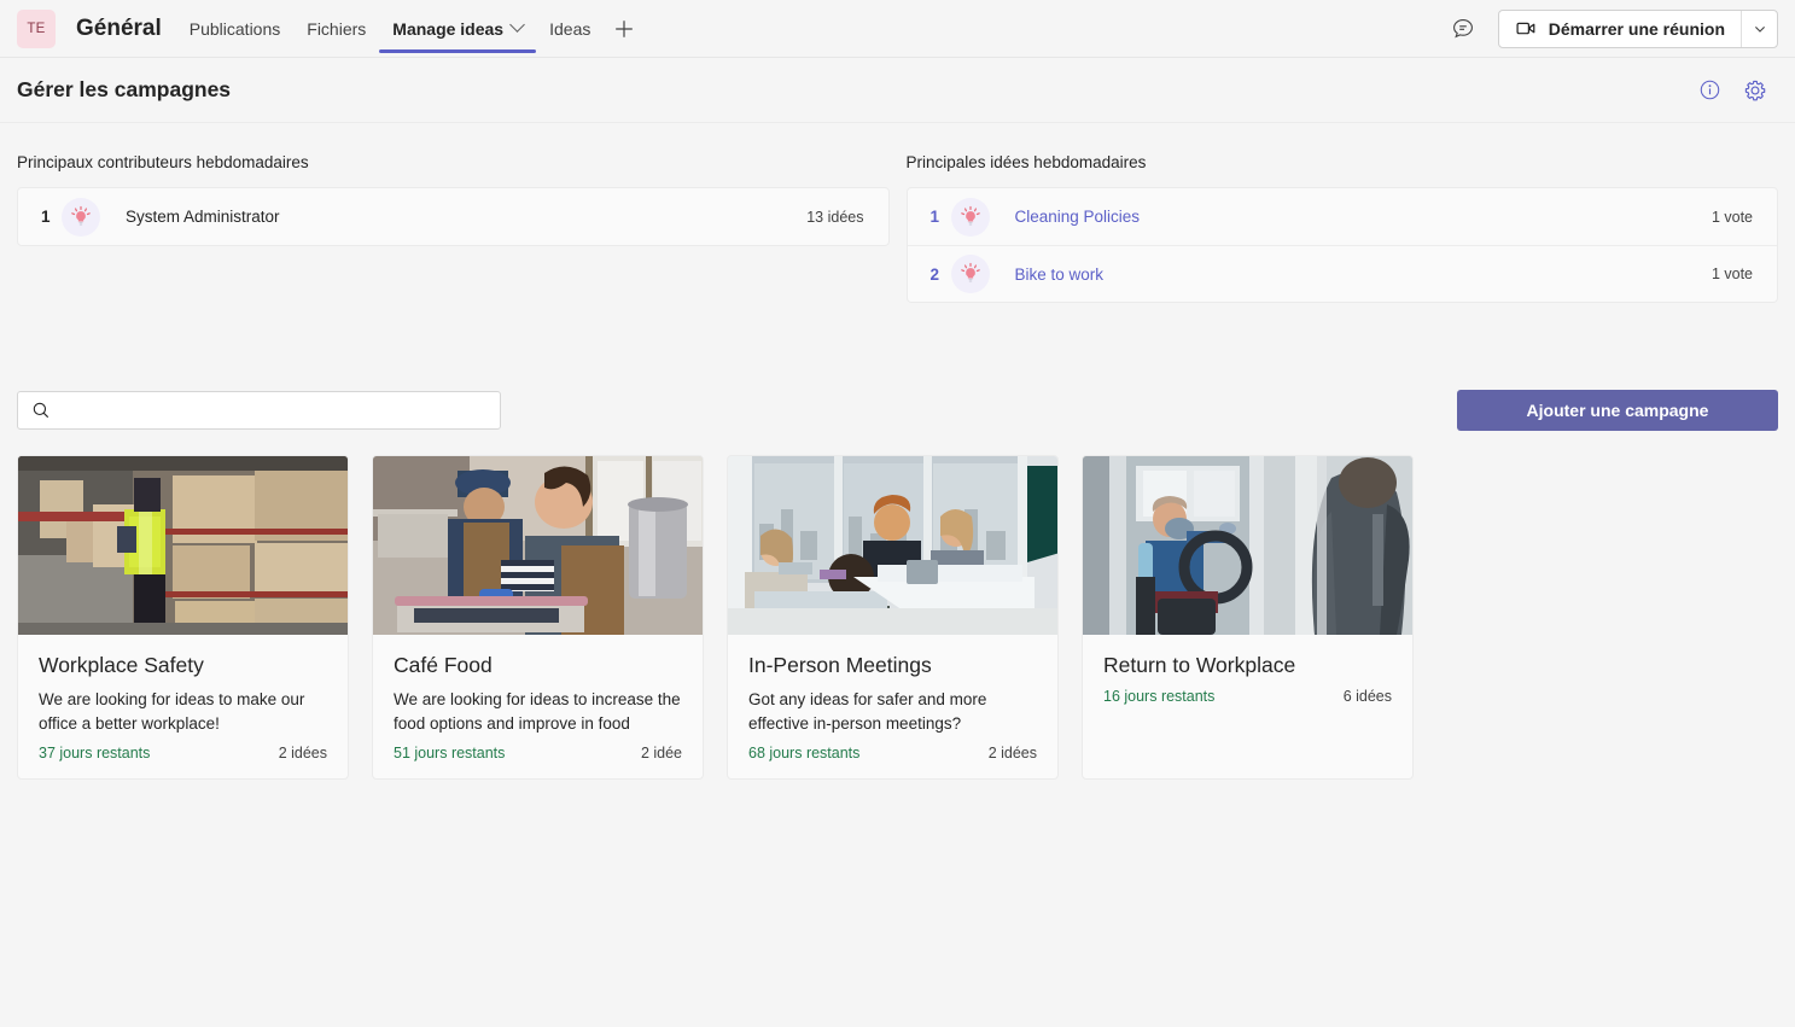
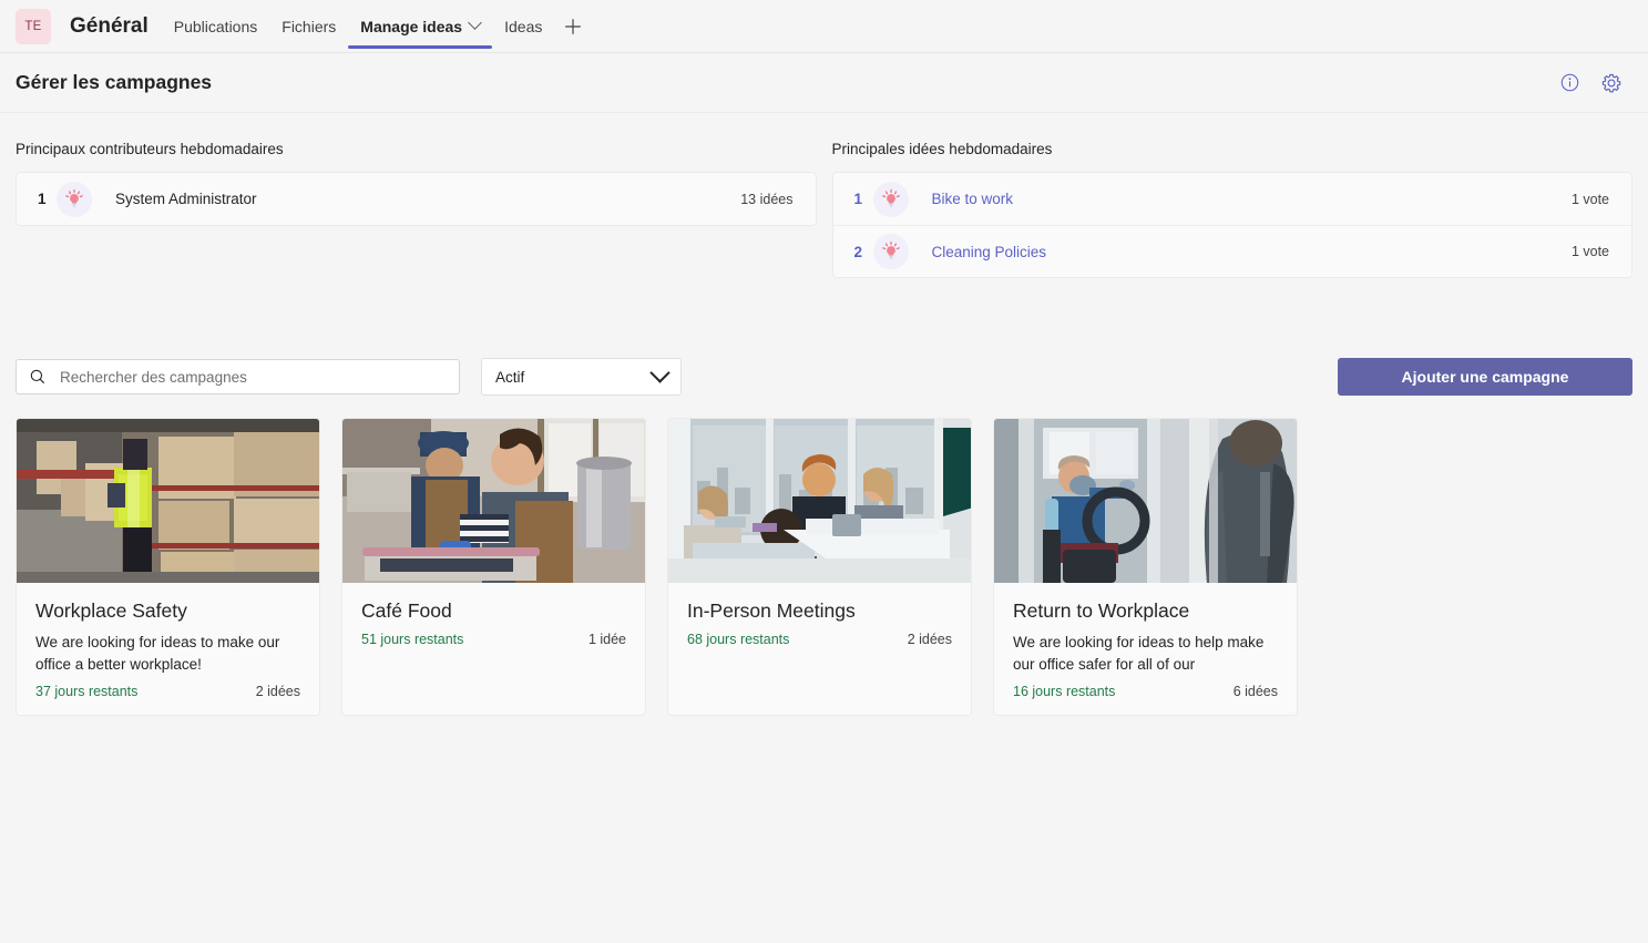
  TE
  Général
  Publications
  Fichiers
  Manage ideas
  Ideas
- Démarrer une réunion
  Gérer les campagnes
  Principaux contributeurs hebdomadaires
  1
  System Administrator
  13 idées
  Principales idées hebdomadaires
  1
- Cleaning Policies
+ Bike to work
  1 vote
  2
- Bike to work
+ Cleaning Policies
  1 vote
+ Rechercher des campagnes
+ Actif
  Ajouter une campagne
  Workplace Safety
  We are looking for ideas to make our office a better workplace!
  37 jours restants
  2 idées
  Café Food
- We are looking for ideas to increase the food options and improve in food
  51 jours restants
- 2 idée
+ 1 idée
  In-Person Meetings
- Got any ideas for safer and more effective in-person meetings?
  68 jours restants
  2 idées
  Return to Workplace
+ We are looking for ideas to help make our office safer for all of our
  16 jours restants
  6 idées
